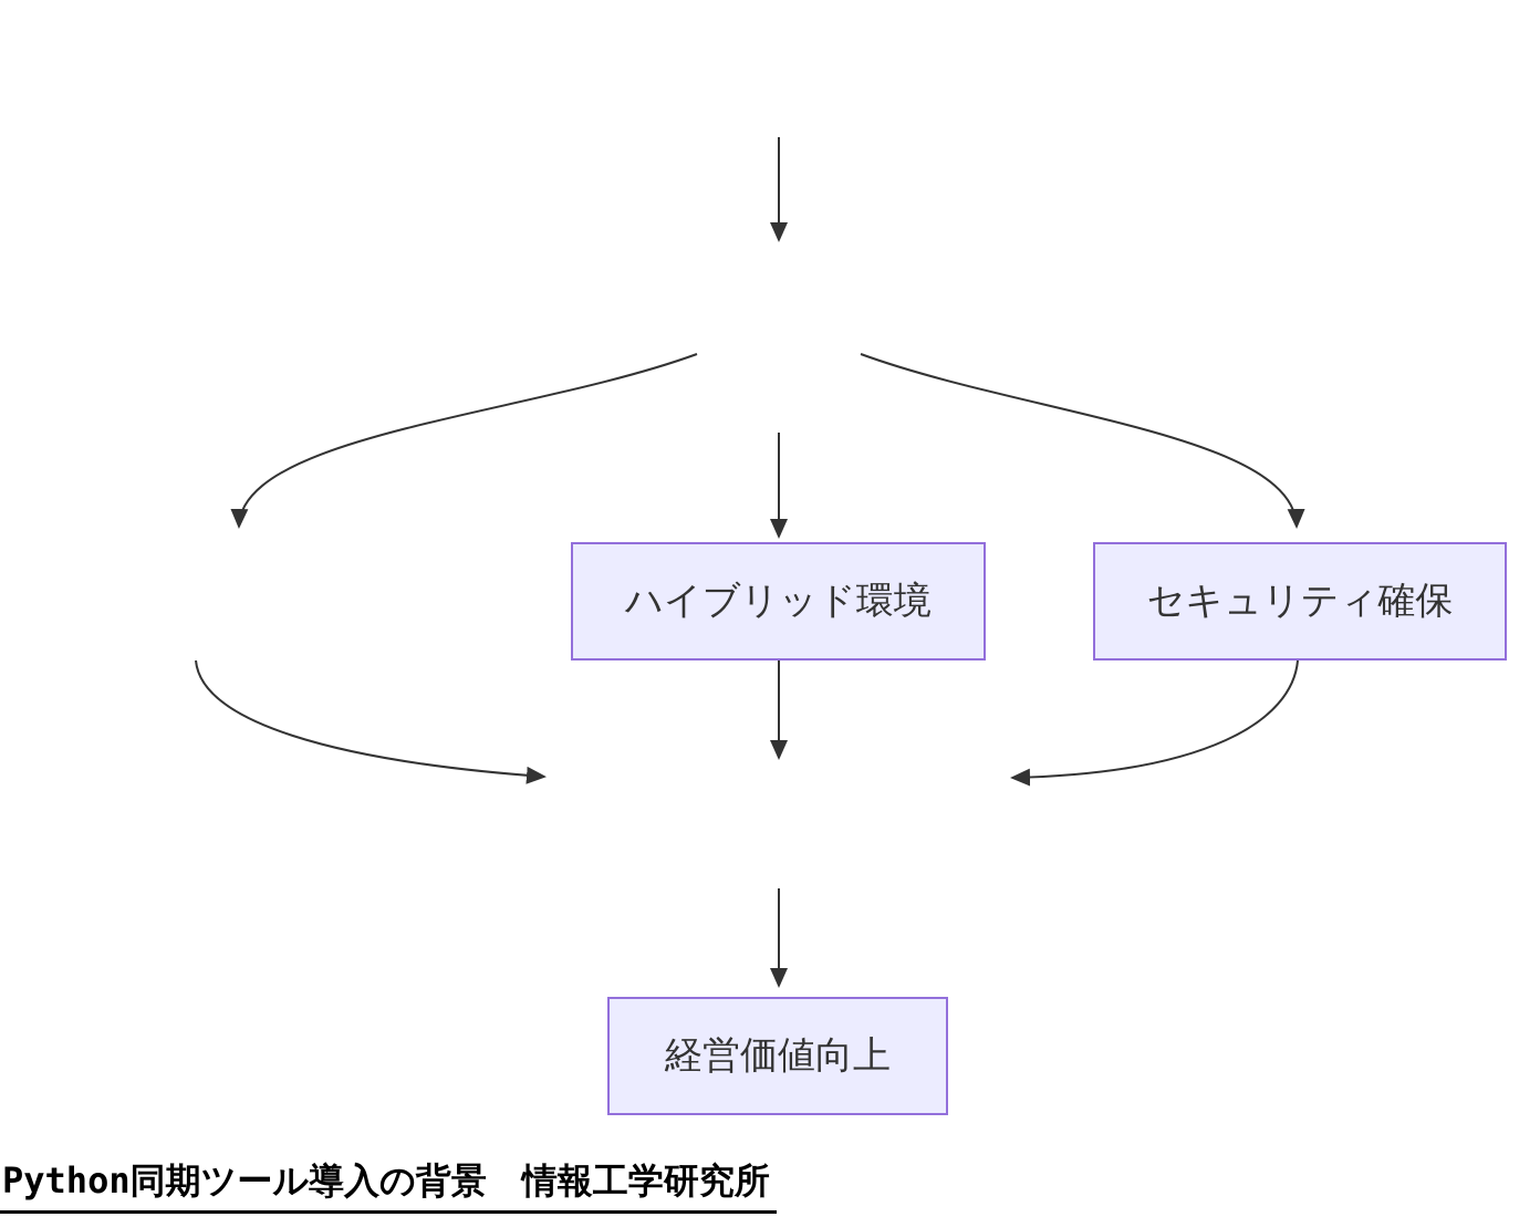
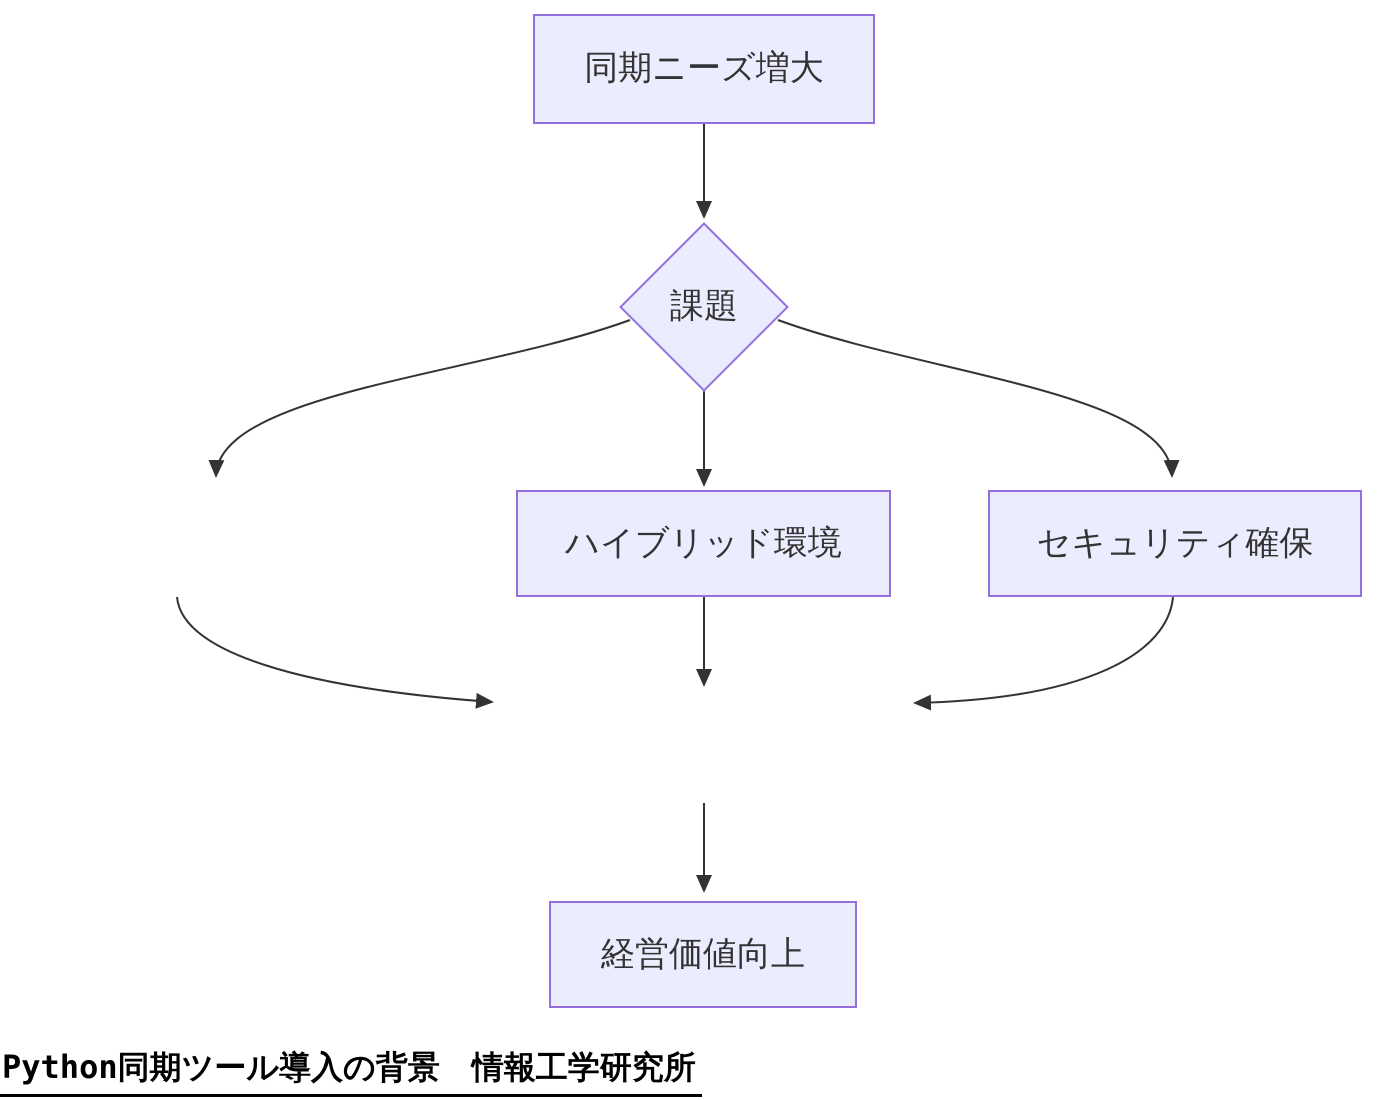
+ 同期ニーズ増大
+ 課題
  ハイブリッド環境
  セキュリティ確保
  経営価値向上
  Python同期ツール導入の背景 情報工学研究所
